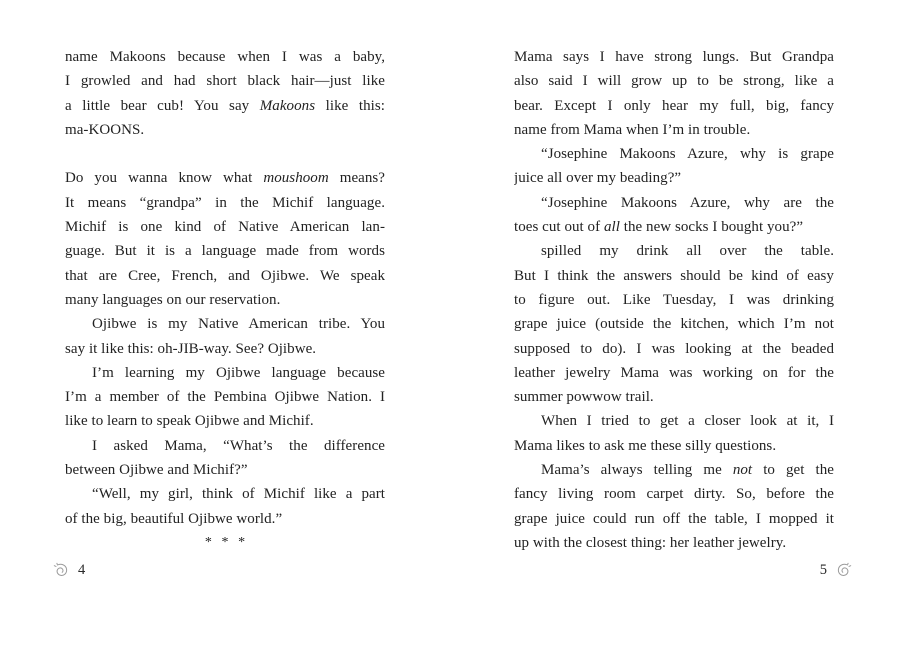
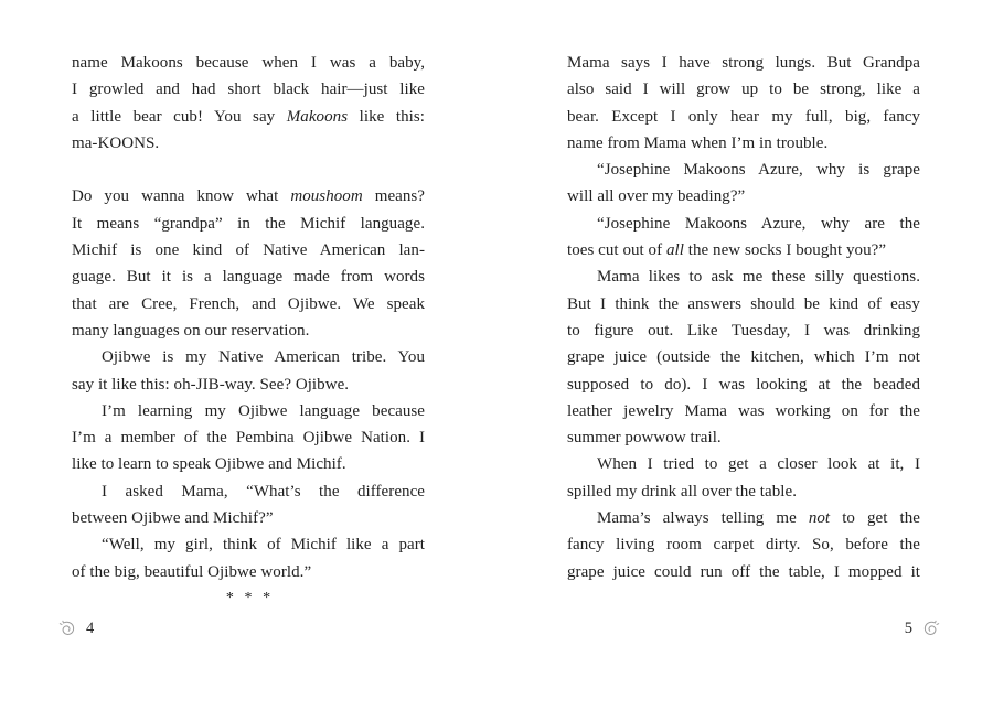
  name Makoons because when I was a baby,
  I growled and had short black hair—just like
  a little bear cub! You say Makoons like this:
  ma-KOONS.
  Do you wanna know what moushoom means?
  It means “grandpa” in the Michif language.
  Michif is one kind of Native American lan-
  guage. But it is a language made from words
  that are Cree, French, and Ojibwe. We speak
  many languages on our reservation.
  Ojibwe is my Native American tribe. You
  say it like this: oh-JIB-way. See? Ojibwe.
  I’m learning my Ojibwe language because
  I’m a member of the Pembina Ojibwe Nation. I
  like to learn to speak Ojibwe and Michif.
  I asked Mama, “What’s the difference
  between Ojibwe and Michif?”
  “Well, my girl, think of Michif like a part
  of the big, beautiful Ojibwe world.”
  * * *
  4
  Mama says I have strong lungs. But Grandpa
  also said I will grow up to be strong, like a
  bear. Except I only hear my full, big, fancy
  name from Mama when I’m in trouble.
  “Josephine Makoons Azure, why is grape
- juice all over my beading?”
+ will all over my beading?”
  “Josephine Makoons Azure, why are the
  toes cut out of all the new socks I bought you?”
- spilled my drink all over the table.
+ Mama likes to ask me these silly questions.
  But I think the answers should be kind of easy
  to figure out. Like Tuesday, I was drinking
  grape juice (outside the kitchen, which I’m not
  supposed to do). I was looking at the beaded
  leather jewelry Mama was working on for the
  summer powwow trail.
  When I tried to get a closer look at it, I
- Mama likes to ask me these silly questions.
+ spilled my drink all over the table.
  Mama’s always telling me not to get the
  fancy living room carpet dirty. So, before the
  grape juice could run off the table, I mopped it
- up with the closest thing: her leather jewelry.
  5
